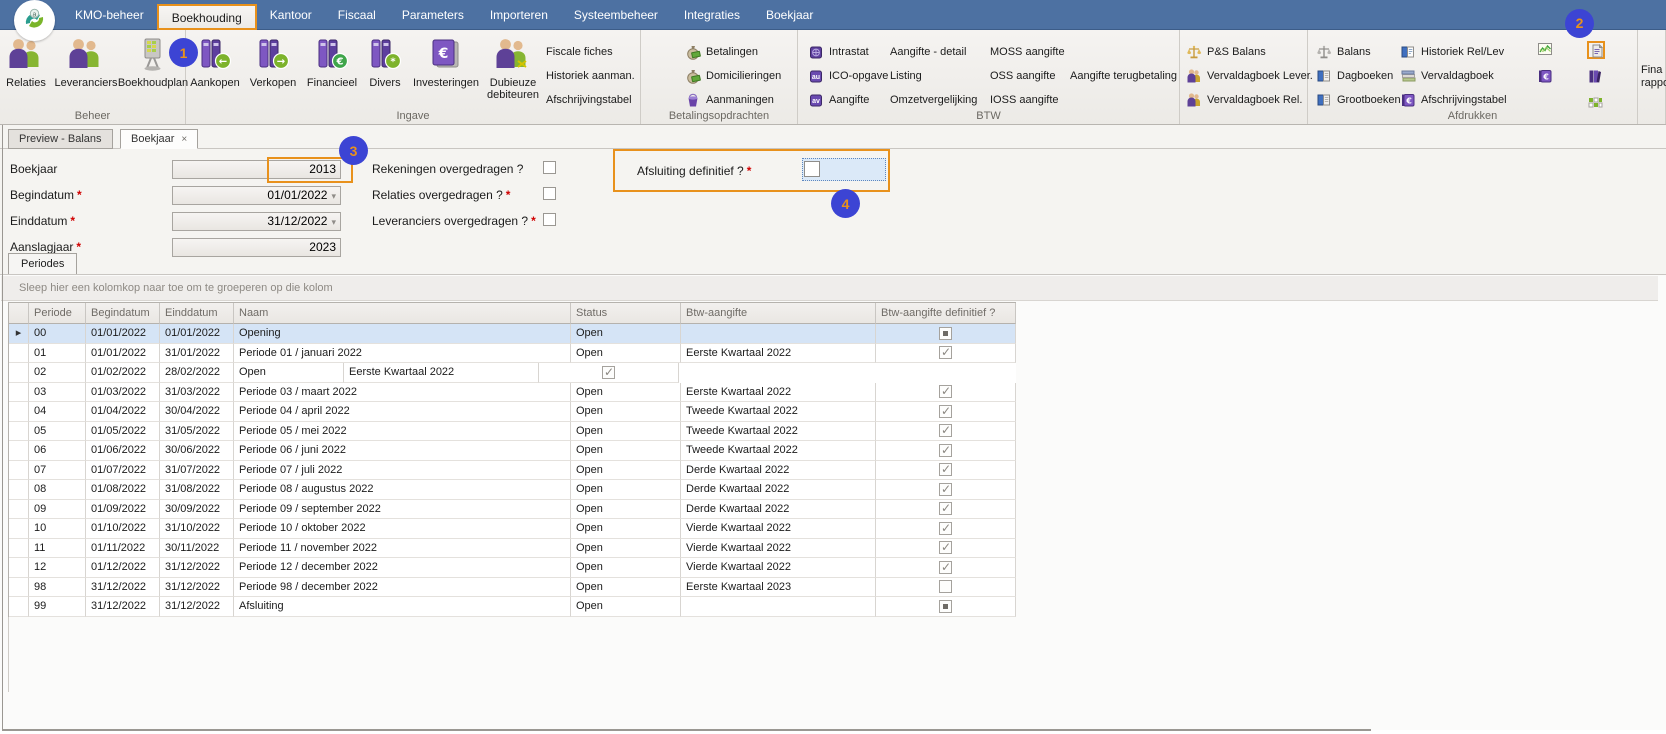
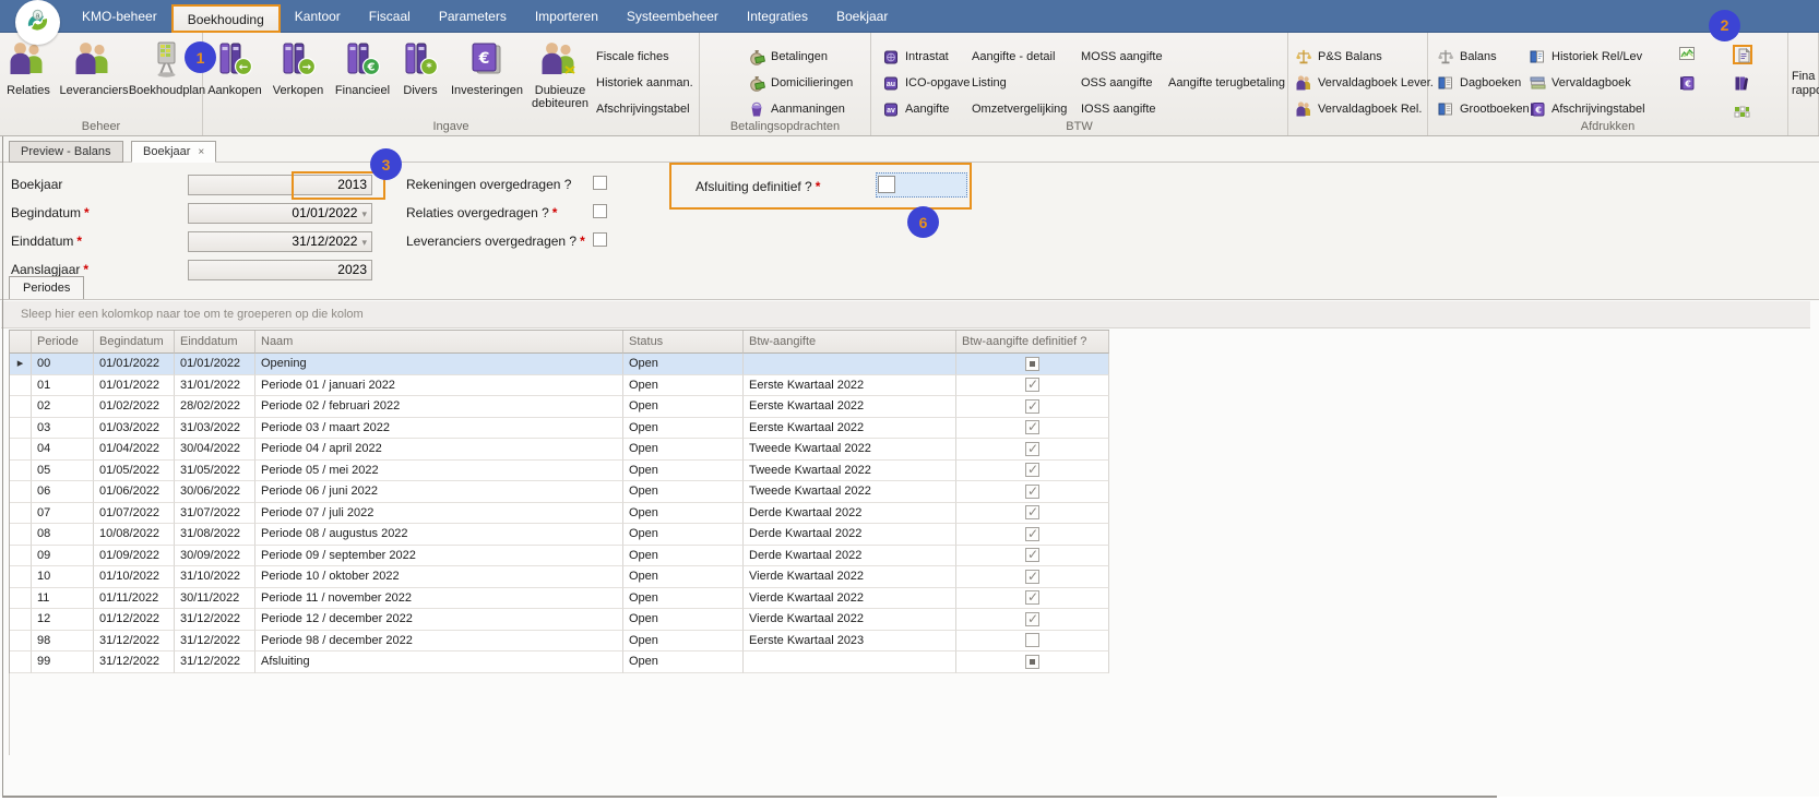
  KMO-beheer
  Boekhouding
  Kantoor
  Fiscaal
  Parameters
  Importeren
  Systeembeheer
  Integraties
  Boekjaar
  Relaties
  Leveranciers
  Boekhoudplan
  1
  Beheer
  ←
  Aankopen
  →
  Verkopen
  €
  Financieel
  *
  Divers
  €
  Investeringen
  Dubieuze debiteuren
  Fiscale fiches
  Historiek aanman.
  Afschrijvingstabel
  Ingave
  Betalingen
  Domicilieringen
  Aanmaningen
  Betalingsopdrachten
  Intrastat
  ICO-opgave
  Aangifte
  Aangifte - detail
  Listing
  Omzetvergelijking
  MOSS aangifte
  OSS aangifte
  IOSS aangifte
  Aangifte terugbetaling
  BTW
  P&S Balans
  Vervaldagboek Lever.
  Vervaldagboek Rel.
  Balans
  Dagboeken
  Grootboeken
  Historiek Rel/Lev
  Vervaldagboek
  €
  Afschrijvingstabel
  €
  2
  Afdrukken
  Fina
  rapp
  Preview - Balans
  Boekjaar ×
  Boekjaar
  2013
  Begindatum *
  01/01/2022 ▾
  Einddatum *
  31/12/2022 ▾
  Aanslagjaar *
  2023
  Rekeningen overgedragen ?
  Relaties overgedragen ? *
  Leveranciers overgedragen ? *
  Afsluiting definitief ? *
- 4
+ 6
  3
  Periodes
  Sleep hier een kolomkop naar toe om te groeperen op die kolom
  Periode
  Begindatum
  Einddatum
  Naam
  Status
  Btw-aangifte
  Btw-aangifte definitief ?
  ▸
  00
  01/01/2022
  01/01/2022
  Opening
  Open
  01
  01/01/2022
  31/01/2022
  Periode 01 / januari 2022
  Open
  Eerste Kwartaal 2022
  02
  01/02/2022
  28/02/2022
+ Periode 02 / februari 2022
  Open
  Eerste Kwartaal 2022
  03
  01/03/2022
  31/03/2022
  Periode 03 / maart 2022
  Open
  Eerste Kwartaal 2022
  04
  01/04/2022
  30/04/2022
  Periode 04 / april 2022
  Open
  Tweede Kwartaal 2022
  05
  01/05/2022
  31/05/2022
  Periode 05 / mei 2022
  Open
  Tweede Kwartaal 2022
  06
  01/06/2022
  30/06/2022
  Periode 06 / juni 2022
  Open
  Tweede Kwartaal 2022
  07
  01/07/2022
  31/07/2022
  Periode 07 / juli 2022
  Open
  Derde Kwartaal 2022
  08
- 01/08/2022
+ 10/08/2022
  31/08/2022
  Periode 08 / augustus 2022
  Open
  Derde Kwartaal 2022
  09
  01/09/2022
  30/09/2022
  Periode 09 / september 2022
  Open
  Derde Kwartaal 2022
  10
  01/10/2022
  31/10/2022
  Periode 10 / oktober 2022
  Open
  Vierde Kwartaal 2022
  11
  01/11/2022
  30/11/2022
  Periode 11 / november 2022
  Open
  Vierde Kwartaal 2022
  12
  01/12/2022
  31/12/2022
  Periode 12 / december 2022
  Open
  Vierde Kwartaal 2022
  98
  31/12/2022
  31/12/2022
  Periode 98 / december 2022
  Open
  Eerste Kwartaal 2023
  99
  31/12/2022
  31/12/2022
  Afsluiting
  Open
